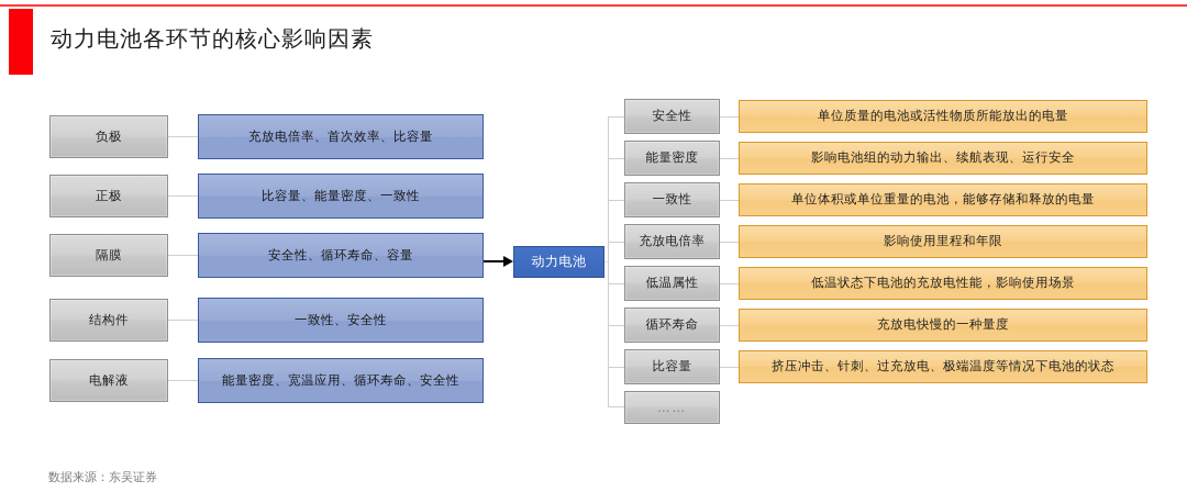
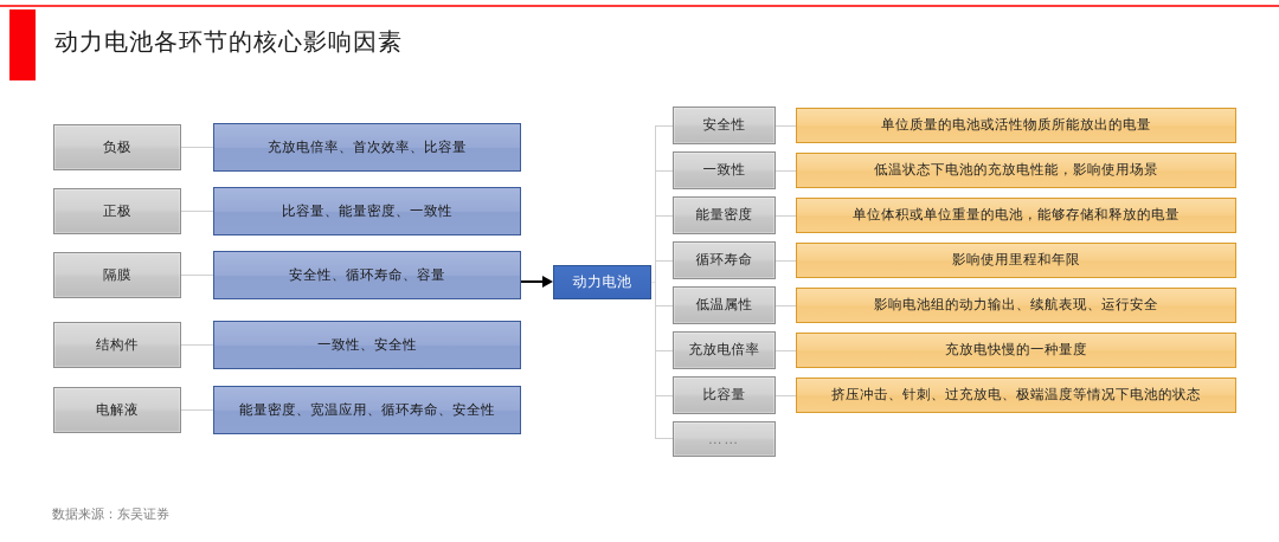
  动力电池各环节的核心影响因素
  负极
  充放电倍率、首次效率、比容量
  正极
  比容量、能量密度、一致性
  隔膜
  安全性、循环寿命、容量
  结构件
  一致性、安全性
  电解液
  能量密度、宽温应用、循环寿命、安全性
  动力电池
  安全性
  单位质量的电池或活性物质所能放出的电量
- 能量密度
+ 一致性
- 影响电池组的动力输出、续航表现、运行安全
+ 低温状态下电池的充放电性能，影响使用场景
- 一致性
+ 能量密度
  单位体积或单位重量的电池，能够存储和释放的电量
- 充放电倍率
+ 循环寿命
  影响使用里程和年限
  低温属性
- 低温状态下电池的充放电性能，影响使用场景
+ 影响电池组的动力输出、续航表现、运行安全
- 循环寿命
+ 充放电倍率
  充放电快慢的一种量度
  比容量
  挤压冲击、针刺、过充放电、极端温度等情况下电池的状态
  ……
  数据来源：东吴证券
